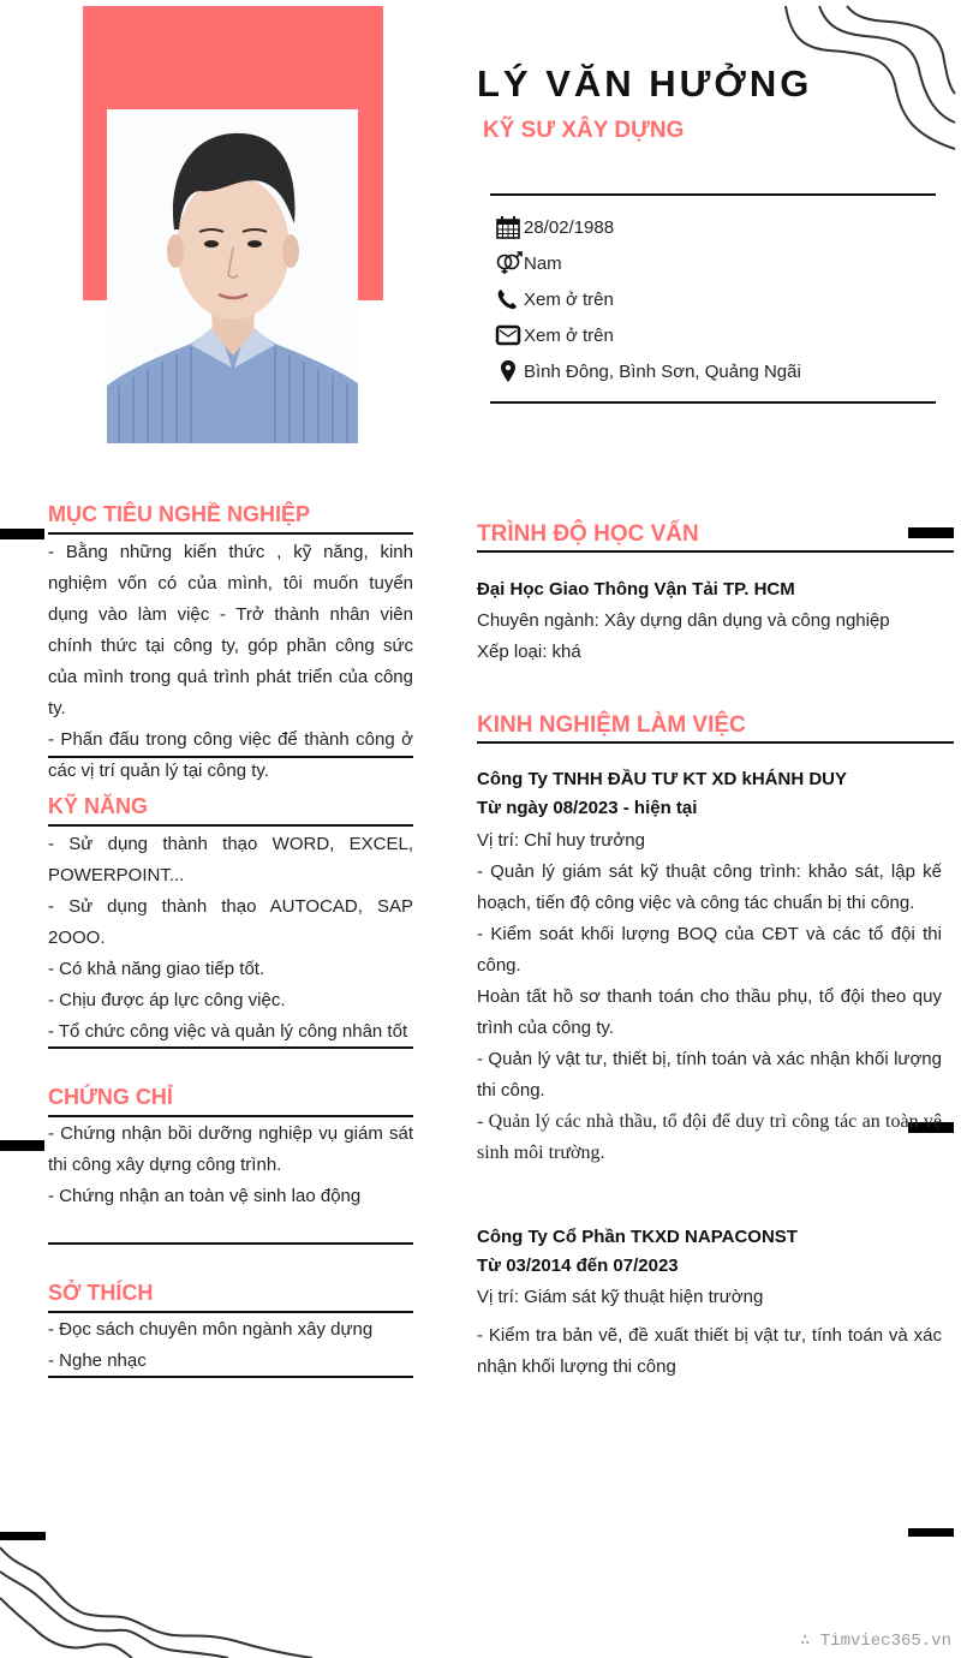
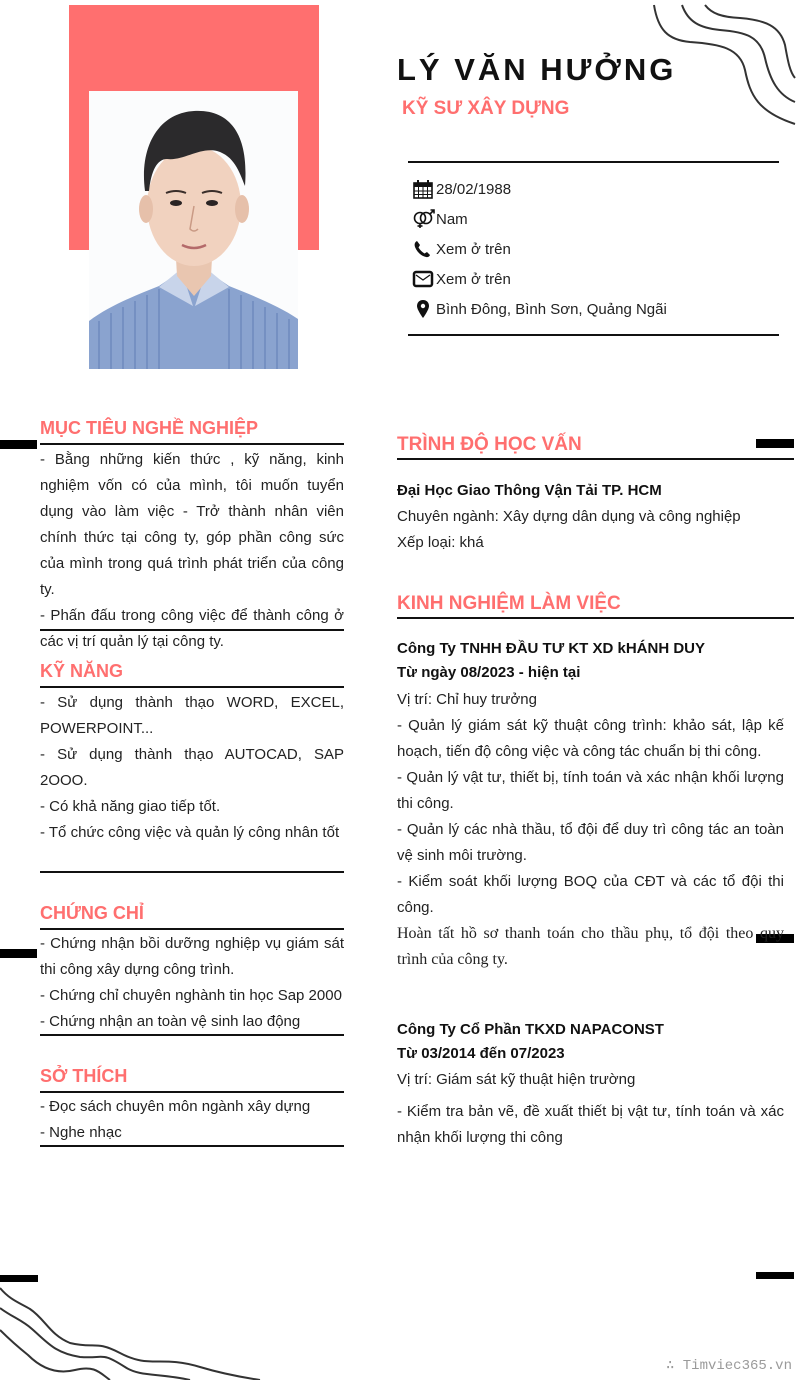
  LÝ VĂN HƯỞNG
  KỸ SƯ XÂY DỰNG
  28/02/1988
  Nam
  Xem ở trên
  Xem ở trên
  Bình Đông, Bình Sơn, Quảng Ngãi
  MỤC TIÊU NGHỀ NGHIỆP
  - Bằng những kiến thức , kỹ năng, kinh nghiệm vốn có của mình, tôi muốn tuyển dụng vào làm việc - Trở thành nhân viên chính thức tại công ty, góp phần công sức của mình trong quá trình phát triển của công ty.
  - Phấn đấu trong công việc để thành công ở các vị trí quản lý tại công ty.
  KỸ NĂNG
  - Sử dụng thành thạo WORD, EXCEL, POWERPOINT...
  - Sử dụng thành thạo AUTOCAD, SAP 2OOO.
  - Có khả năng giao tiếp tốt.
- - Chịu được áp lực công việc.
  - Tổ chức công việc và quản lý công nhân tốt
  CHỨNG CHỈ
  - Chứng nhận bồi dưỡng nghiệp vụ giám sát thi công xây dựng công trình.
+ - Chứng chỉ chuyên nghành tin học Sap 2000
  - Chứng nhận an toàn vệ sinh lao động
  SỞ THÍCH
  - Đọc sách chuyên môn ngành xây dựng
  - Nghe nhạc
  TRÌNH ĐỘ HỌC VẤN
  Đại Học Giao Thông Vận Tải TP. HCM
  Chuyên ngành: Xây dựng dân dụng và công nghiệp
  Xếp loại: khá
  KINH NGHIỆM LÀM VIỆC
  Công Ty TNHH ĐẦU TƯ KT XD kHÁNH DUY
  Từ ngày 08/2023 - hiện tại
  Vị trí: Chỉ huy trưởng
  - Quản lý giám sát kỹ thuật công trình: khảo sát, lập kế hoạch, tiến độ công việc và công tác chuẩn bị thi công.
- - Kiểm soát khối lượng BOQ của CĐT và các tổ đội thi công.
+ - Quản lý vật tư, thiết bị, tính toán và xác nhận khối lượng thi công.
- Hoàn tất hồ sơ thanh toán cho thầu phụ, tổ đội theo quy trình của công ty.
+ - Quản lý các nhà thầu, tổ đội để duy trì công tác an toàn vệ sinh môi trường.
- - Quản lý vật tư, thiết bị, tính toán và xác nhận khối lượng thi công.
+ - Kiểm soát khối lượng BOQ của CĐT và các tổ đội thi công.
- - Quản lý các nhà thầu, tổ đội để duy trì công tác an toàn vệ sinh môi trường.
+ Hoàn tất hồ sơ thanh toán cho thầu phụ, tổ đội theo quy trình của công ty.
  Công Ty Cổ Phần TKXD NAPACONST
  Từ 03/2014 đến 07/2023
  Vị trí: Giám sát kỹ thuật hiện trường
  - Kiểm tra bản vẽ, đề xuất thiết bị vật tư, tính toán và xác nhận khối lượng thi công
  ∴ Timviec365.vn
